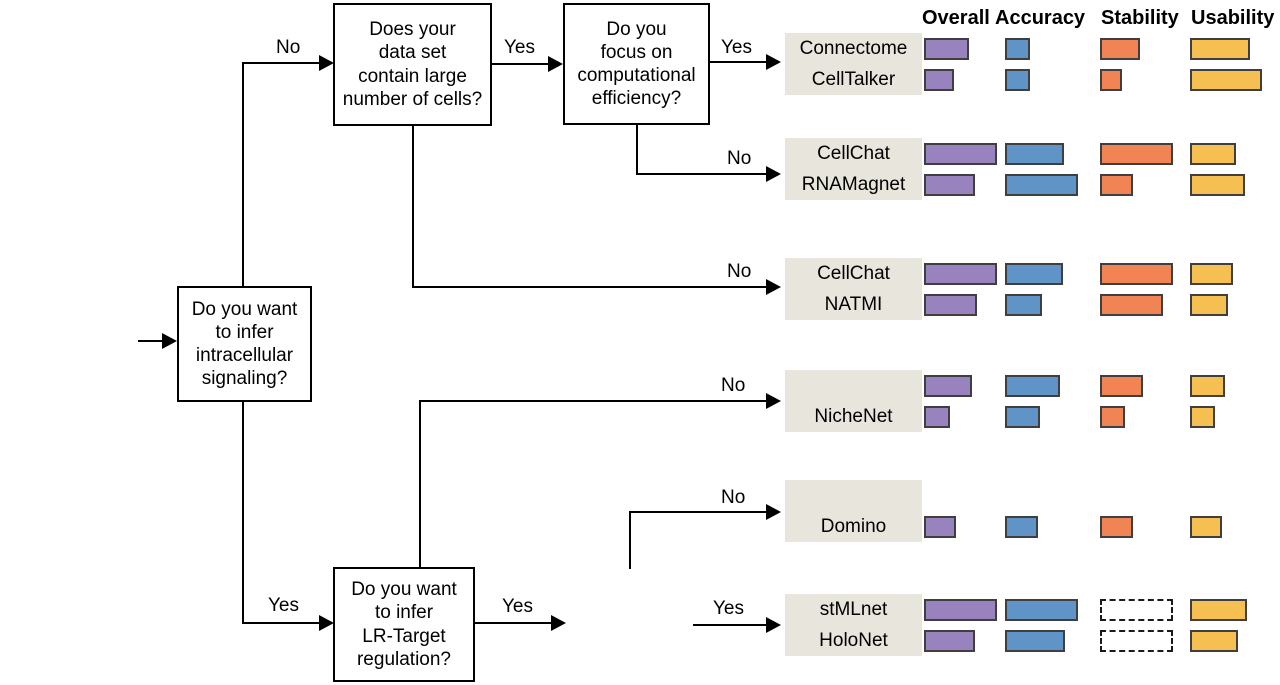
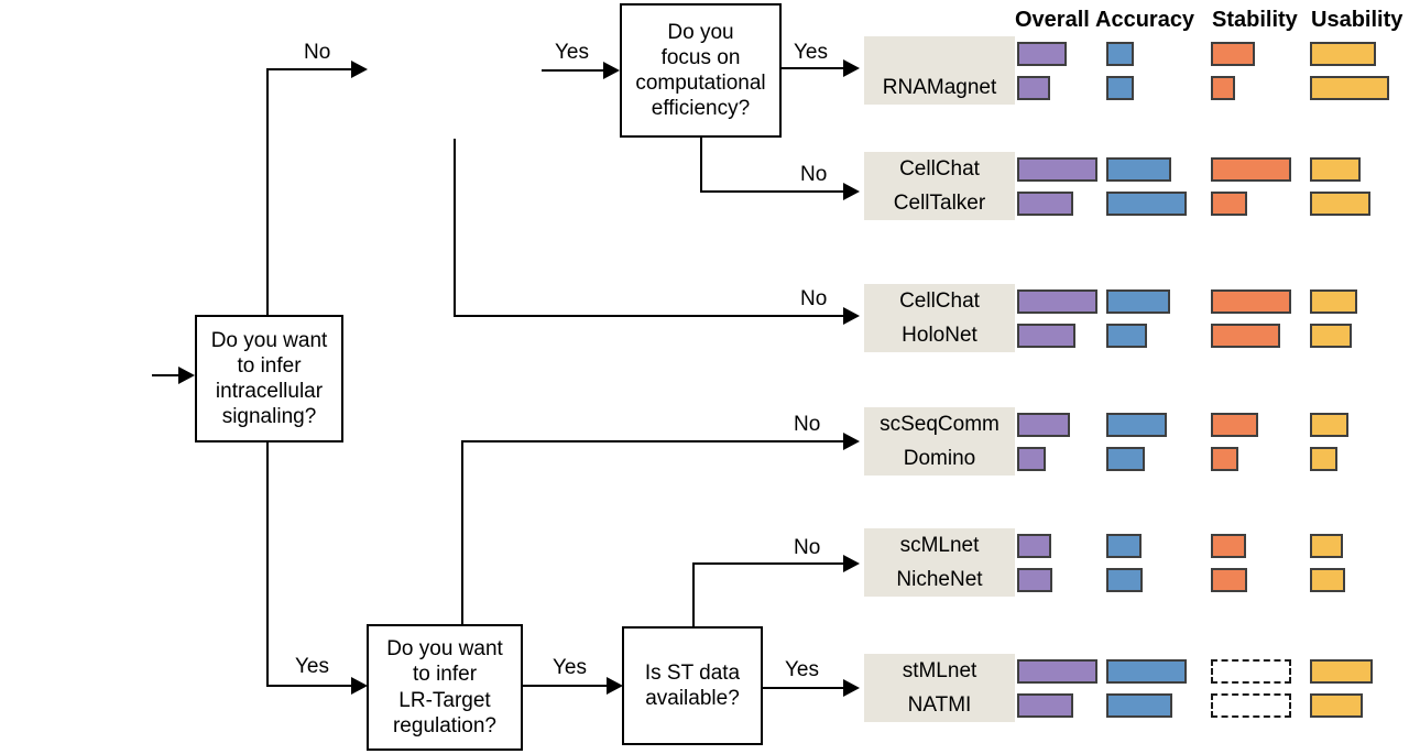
  Do you want
  to infer
  intracellular
  signaling?
- Does your
- data set
- contain large
- number of cells?
  Do you
  focus on
  computational
  efficiency?
  Do you want
  to infer
  LR-Target
  regulation?
+ Is ST data
+ available?
  No
  Yes
  Yes
  No
  No
  No
  No
  Yes
  Yes
  Yes
  Overall
  Accuracy
  Stability
  Usability
- Connectome
- CellTalker
+ RNAMagnet
  CellChat
- RNAMagnet
+ CellTalker
  CellChat
- NATMI
+ HoloNet
+ scSeqComm
- NicheNet
+ Domino
+ scMLnet
- Domino
+ NicheNet
  stMLnet
- HoloNet
+ NATMI
